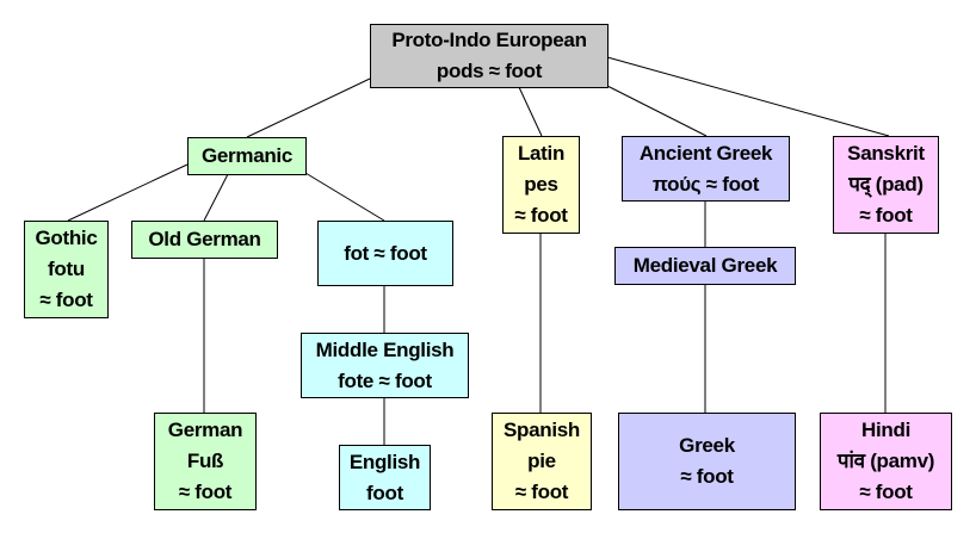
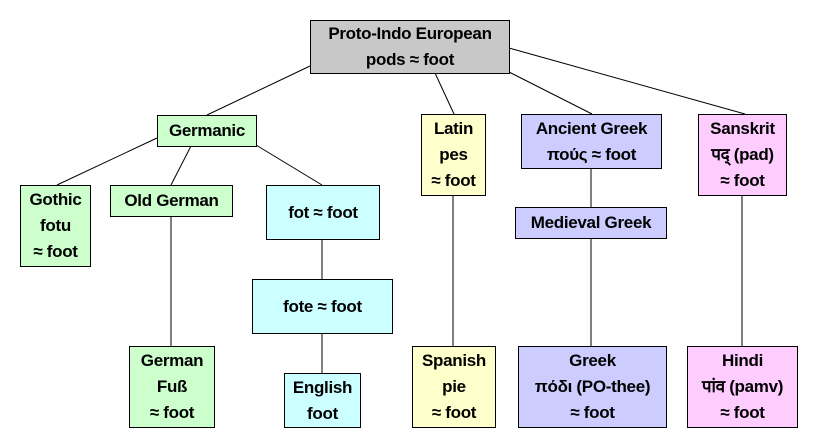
  Proto-Indo European
  pods ≈ foot
  Germanic
  Gothic
  fotu
  ≈ foot
  Old German
  fot ≈ foot
- Middle English
  fote ≈ foot
  English
  foot
  German
  Fuß
  ≈ foot
  Latin
  pes
  ≈ foot
  Spanish
  pie
  ≈ foot
  Ancient Greek
  πούς ≈ foot
  Medieval Greek
  Greek
+ πόδι (PO-thee)
  ≈ foot
  Sanskrit
  पद् (pad)
  ≈ foot
  Hindi
  पांव (pamv)
  ≈ foot
